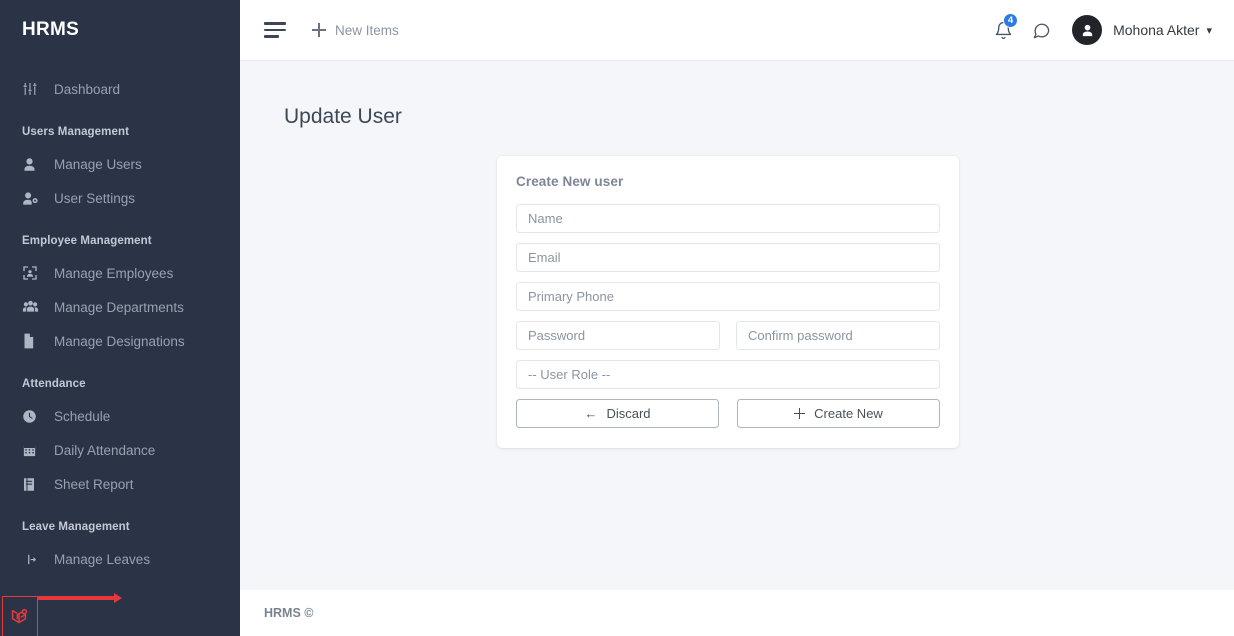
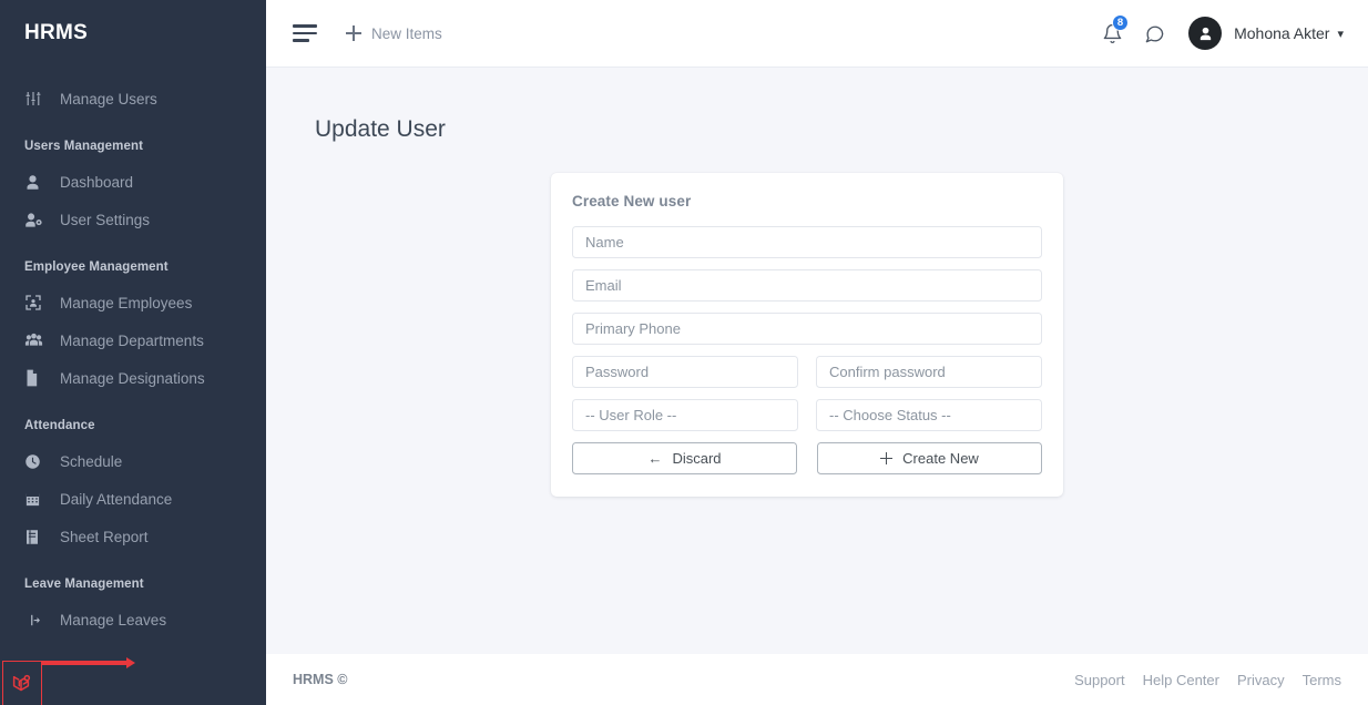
  HRMS
- Dashboard
+ Manage Users
  Users Management
- Manage Users
+ Dashboard
  User Settings
  Employee Management
  Manage Employees
  Manage Departments
  Manage Designations
  Attendance
  Schedule
  Daily Attendance
  Sheet Report
  Leave Management
  Manage Leaves
  New Items
- 4
+ 8
  Mohona Akter
  ▾
  Update User
  Create New user
  Name
  Email
  Primary Phone
  Password
  Confirm password
  -- User Role --
+ -- Choose Status --
  ←
  Discard
  Create New
  HRMS ©
+ Support
+ Help Center
+ Privacy
+ Terms
